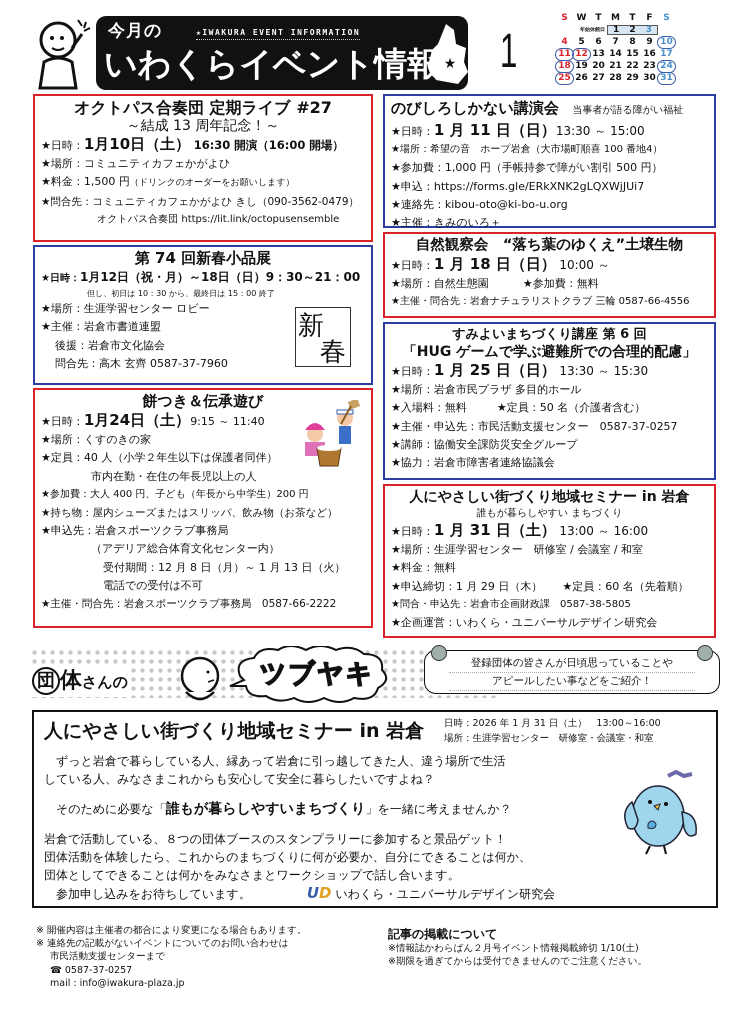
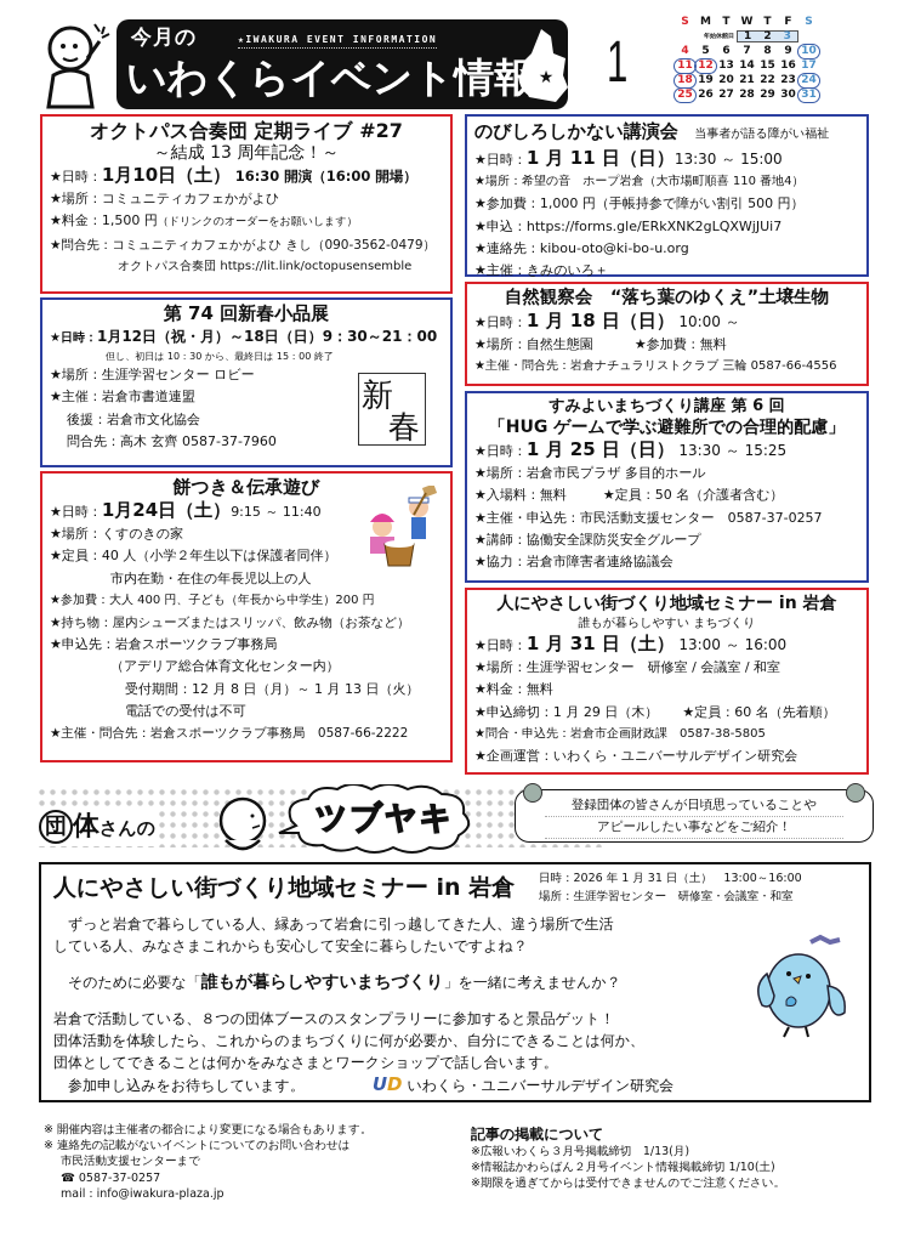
  今月の
  ★IWAKURA EVENT INFORMATION
  いわくらイベント情報
  ★
  1
  S
- W
+ M
  T
- M
+ W
  T
  F
  S
  1
  2
  3
  4
  5
  6
  7
  8
  9
  10
  11
  12
  13
  14
  15
  16
  17
  18
  19
  20
  21
  22
  23
  24
  25
  26
  27
  28
  29
  30
  31
  オクトパス合奏団 定期ライブ #27
  ～結成 13 周年記念！～
  ★日時：1月10日（土） 16:30 開演（16:00 開場）
  ★場所：コミュニティカフェかがよひ
  ★料金：1,500 円（ドリンクのオーダーをお願いします）
  ★問合先：コミュニティカフェかがよひ きし（090-3562-0479）
  オクトパス合奏団 https://lit.link/octopusensemble
  第 74 回新春小品展
  ★日時：1月12日（祝・月）～18日（日）9：30～21：00
  但し、初日は 10：30 から、最終日は 15：00 終了
  ★場所：生涯学習センター ロビー
  ★主催：岩倉市書道連盟
  後援：岩倉市文化協会
  問合先：高木 玄齊 0587-37-7960
  新
  春
  餅つき＆伝承遊び
  ★日時：1月24日（土）9:15 ～ 11:40
  ★場所：くすのきの家
  ★定員：40 人（小学２年生以下は保護者同伴）
  市内在勤・在住の年長児以上の人
  ★参加費：大人 400 円、子ども（年長から中学生）200 円
  ★持ち物：屋内シューズまたはスリッパ、飲み物（お茶など）
  ★申込先：岩倉スポーツクラブ事務局
  （アデリア総合体育文化センター内）
  受付期間：12 月 8 日（月）～ 1 月 13 日（火）
  電話での受付は不可
  ★主催・問合先：岩倉スポーツクラブ事務局 0587-66-2222
  のびしろしかない講演会 当事者が語る障がい福祉
  ★日時：1 月 11 日（日）13:30 ～ 15:00
- ★場所：希望の音 ホープ岩倉（大市場町順喜 100 番地4）
+ ★場所：希望の音 ホープ岩倉（大市場町順喜 110 番地4）
  ★参加費：1,000 円（手帳持参で障がい割引 500 円）
  ★申込：https://forms.gle/ERkXNK2gLQXWjJUi7
  ★連絡先：kibou-oto@ki-bo-u.org
  ★主催：きみのいろ＋
  自然観察会 “落ち葉のゆくえ”土壌生物
  ★日時：1 月 18 日（日） 10:00 ～
  ★場所：自然生態園 ★参加費：無料
  ★主催・問合先：岩倉ナチュラリストクラブ 三輪 0587-66-4556
  すみよいまちづくり講座 第 6 回
  「HUG ゲームで学ぶ避難所での合理的配慮」
- ★日時：1 月 25 日（日） 13:30 ～ 15:30
+ ★日時：1 月 25 日（日） 13:30 ～ 15:25
  ★場所：岩倉市民プラザ 多目的ホール
  ★入場料：無料 ★定員：50 名（介護者含む）
  ★主催・申込先：市民活動支援センター 0587-37-0257
  ★講師：協働安全課防災安全グループ
  ★協力：岩倉市障害者連絡協議会
  人にやさしい街づくり地域セミナー in 岩倉
  誰もが暮らしやすい まちづくり
  ★日時：1 月 31 日（土） 13:00 ～ 16:00
  ★場所：生涯学習センター 研修室 / 会議室 / 和室
  ★料金：無料
  ★申込締切：1 月 29 日（木） ★定員：60 名（先着順）
  ★問合・申込先：岩倉市企画財政課 0587-38-5805
  ★企画運営：いわくら・ユニバーサルデザイン研究会
  団 体さんの
  ツブヤキ
  登録団体の皆さんが日頃思っていることや
  アピールしたい事などをご紹介！
  人にやさしい街づくり地域セミナー in 岩倉
  日時：2026 年 1 月 31 日（土） 13:00～16:00
  場所：生涯学習センター 研修室・会議室・和室
  ずっと岩倉で暮らしている人、縁あって岩倉に引っ越してきた人、違う場所で生活
  している人、みなさまこれからも安心して安全に暮らしたいですよね？
  そのために必要な「誰もが暮らしやすいまちづくり」を一緒に考えませんか？
  岩倉で活動している、８つの団体ブースのスタンプラリーに参加すると景品ゲット！
  団体活動を体験したら、これからのまちづくりに何が必要か、自分にできることは何か、
  団体としてできることは何かをみなさまとワークショップで話し合います。
  参加申し込みをお待ちしています。 UD いわくら・ユニバーサルデザイン研究会
  ※ 開催内容は主催者の都合により変更になる場合もあります。
  ※ 連絡先の記載がないイベントについてのお問い合わせは
  市民活動支援センターまで
  ☎ 0587-37-0257
  mail : info@iwakura-plaza.jp
  記事の掲載について
+ ※広報いわくら３月号掲載締切 1/13(月)
  ※情報誌かわらばん２月号イベント情報掲載締切 1/10(土)
  ※期限を過ぎてからは受付できませんのでご注意ください。
